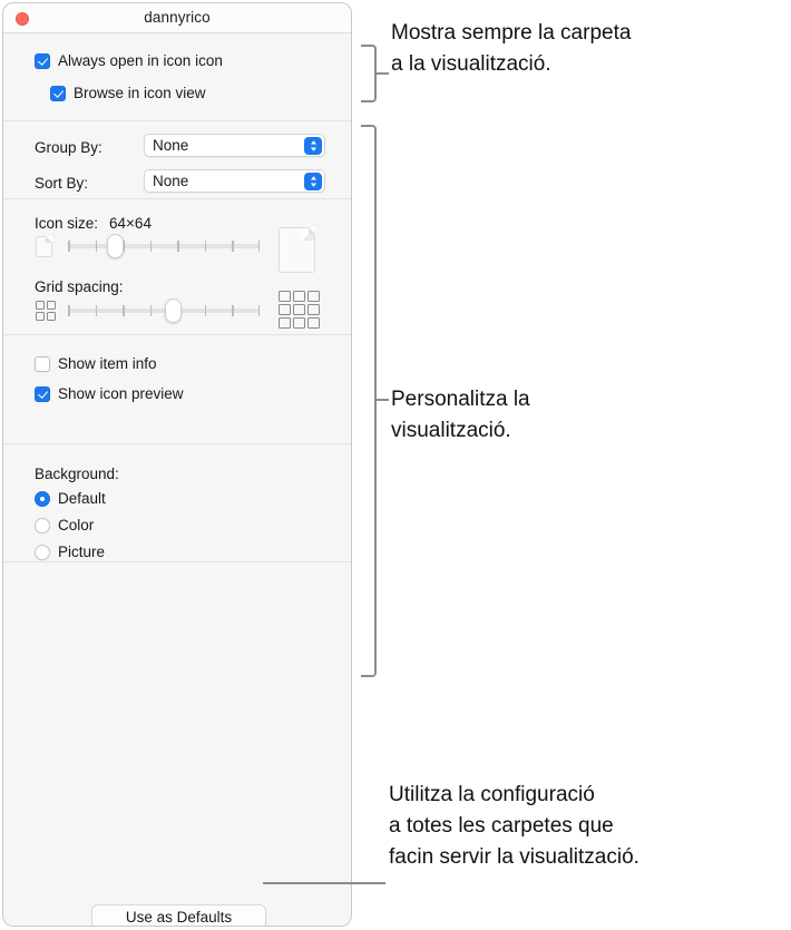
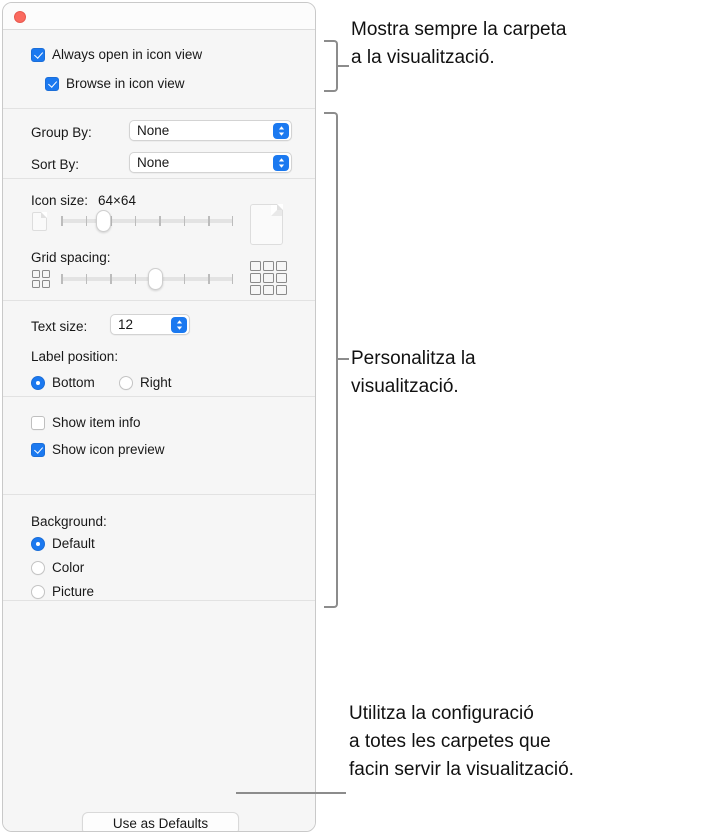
- dannyrico
- Always open in icon icon
+ Always open in icon view
  Browse in icon view
  Group By:
  None
  Sort By:
  None
  Icon size:
  64×64
  Grid spacing:
+ Text size:
+ 12
+ Label position:
+ Bottom
+ Right
  Show item info
  Show icon preview
  Background:
  Default
  Color
  Picture
  Use as Defaults
  Mostra sempre la carpeta
  a la visualització.
  Personalitza la
  visualització.
  Utilitza la configuració
  a totes les carpetes que
  facin servir la visualització.
